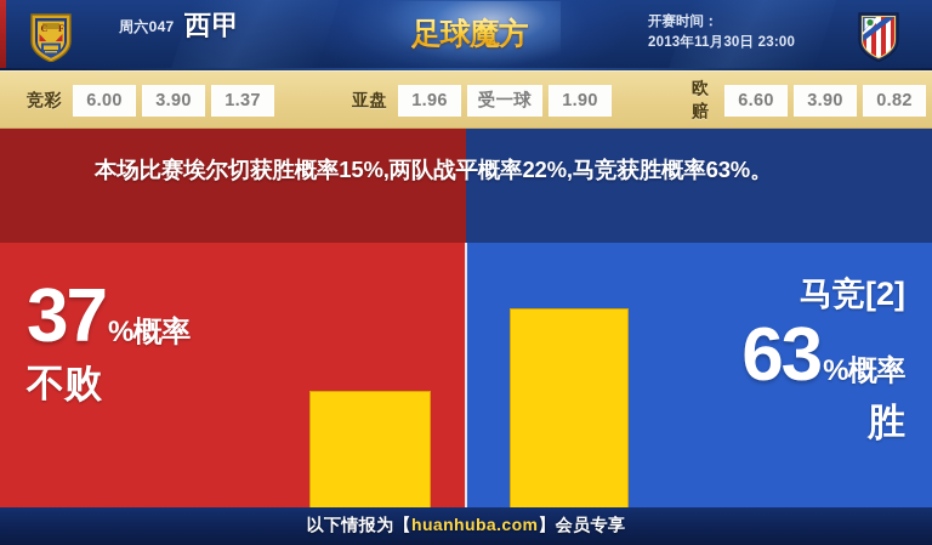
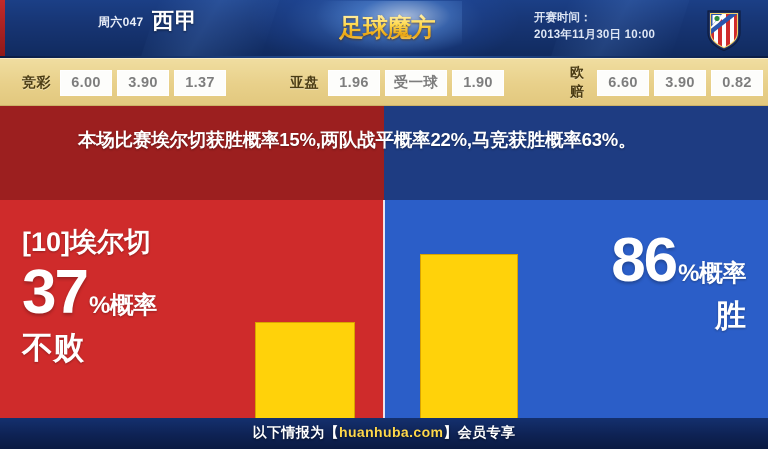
- C
- F
  周六047
  西甲
  足球魔方
  开赛时间：
- 2013年11月30日 23:00
+ 2013年11月30日 10:00
  竞彩
  6.00
  3.90
  1.37
  亚盘
  1.96
  受一球
  1.90
  欧赔
  6.60
  3.90
  0.82
  本场比赛埃尔切获胜概率15%,两队战平概率22%,马竞获胜概率63%。
+ [10]埃尔切
  37
  %概率
  不败
- 马竞[2]
- 63
+ 86
  %概率
  胜
  以下情报为【huanhuba.com】会员专享
